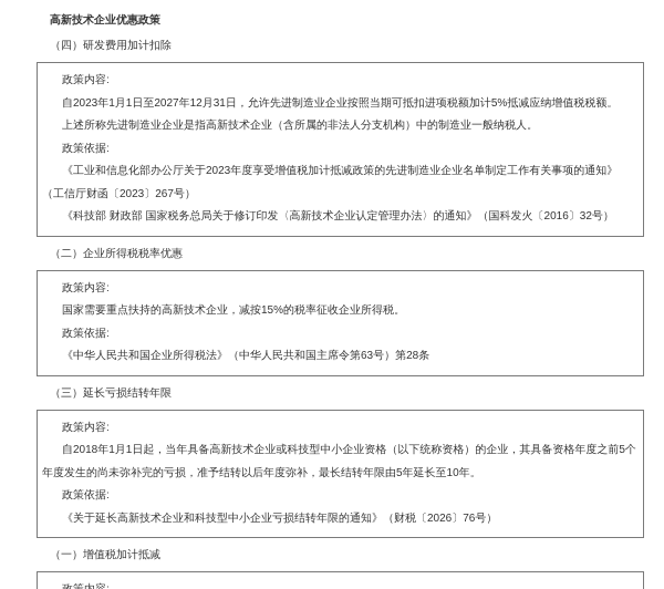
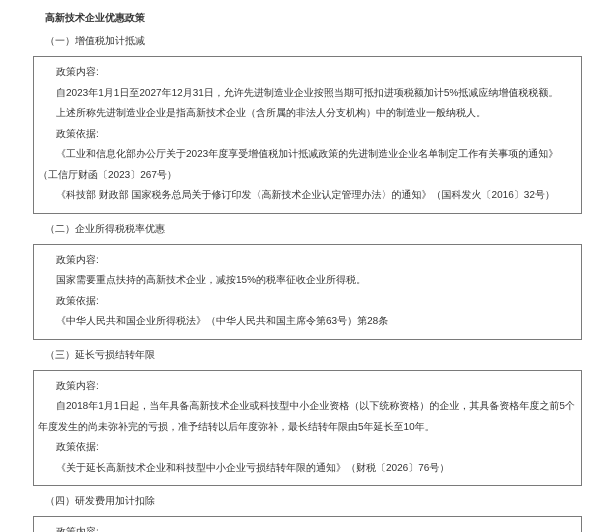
  高新技术企业优惠政策
- （四）研发费用加计扣除
+ （一）增值税加计抵减
  政策内容:
  自2023年1月1日至2027年12月31日，允许先进制造业企业按照当期可抵扣进项税额加计5%抵减应纳增值税税额。
  上述所称先进制造业企业是指高新技术企业（含所属的非法人分支机构）中的制造业一般纳税人。
  政策依据:
  《工业和信息化部办公厅关于2023年度享受增值税加计抵减政策的先进制造业企业名单制定工作有关事项的通知》（工信厅财函〔2023〕267号）
  《科技部 财政部 国家税务总局关于修订印发〈高新技术企业认定管理办法〉的通知》（国科发火〔2016〕32号）
  （二）企业所得税税率优惠
  政策内容:
  国家需要重点扶持的高新技术企业，减按15%的税率征收企业所得税。
  政策依据:
  《中华人民共和国企业所得税法》（中华人民共和国主席令第63号）第28条
  （三）延长亏损结转年限
  政策内容:
  自2018年1月1日起，当年具备高新技术企业或科技型中小企业资格（以下统称资格）的企业，其具备资格年度之前5个年度发生的尚未弥补完的亏损，准予结转以后年度弥补，最长结转年限由5年延长至10年。
  政策依据:
  《关于延长高新技术企业和科技型中小企业亏损结转年限的通知》（财税〔2026〕76号）
- （一）增值税加计抵减
+ （四）研发费用加计扣除
